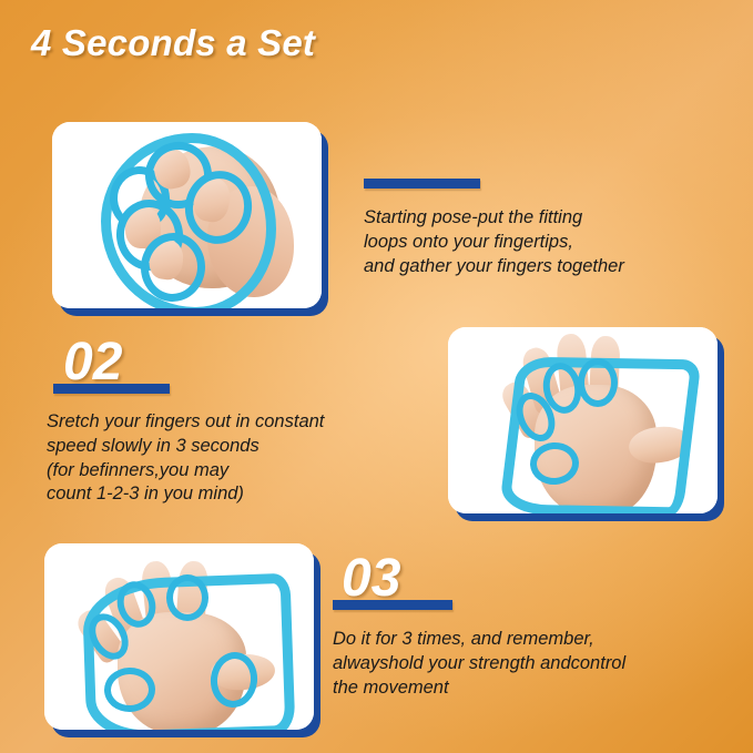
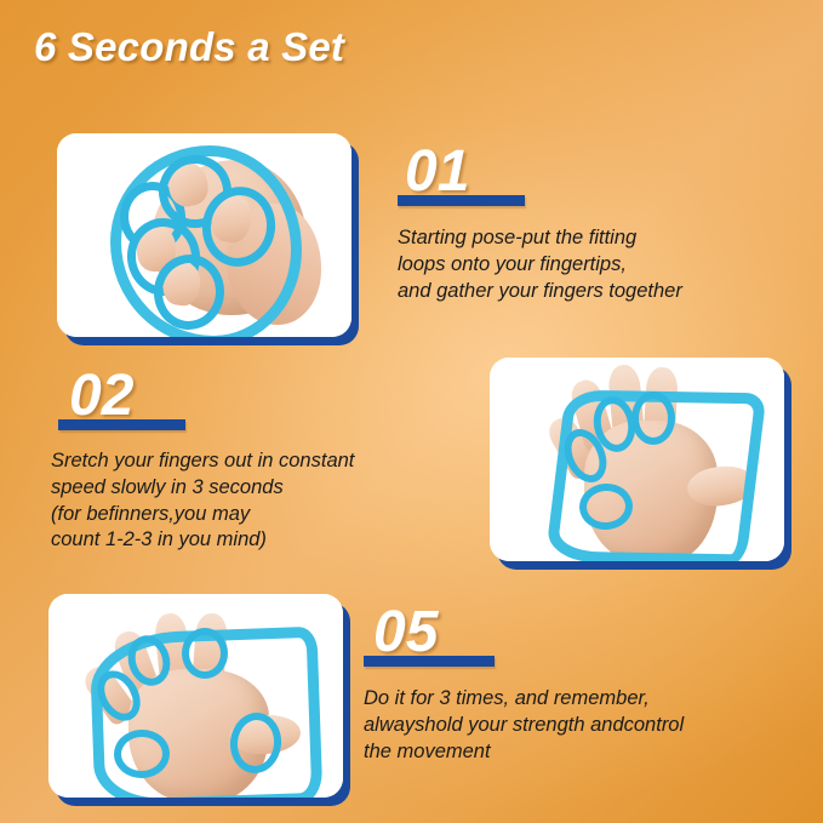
- 4 Seconds a Set
+ 6 Seconds a Set
+ 01
  Starting pose-put the fitting
  loops onto your fingertips,
  and gather your fingers together
  02
  Sretch your fingers out in constant
  speed slowly in 3 seconds
  (for befinners,you may
  count 1-2-3 in you mind)
- 03
+ 05
  Do it for 3 times, and remember,
  alwayshold your strength andcontrol
  the movement
